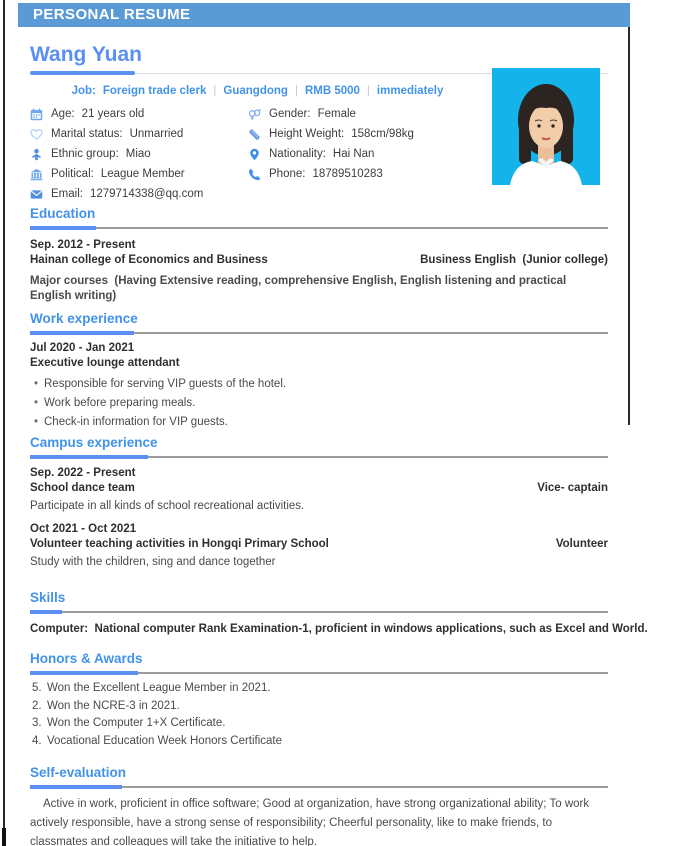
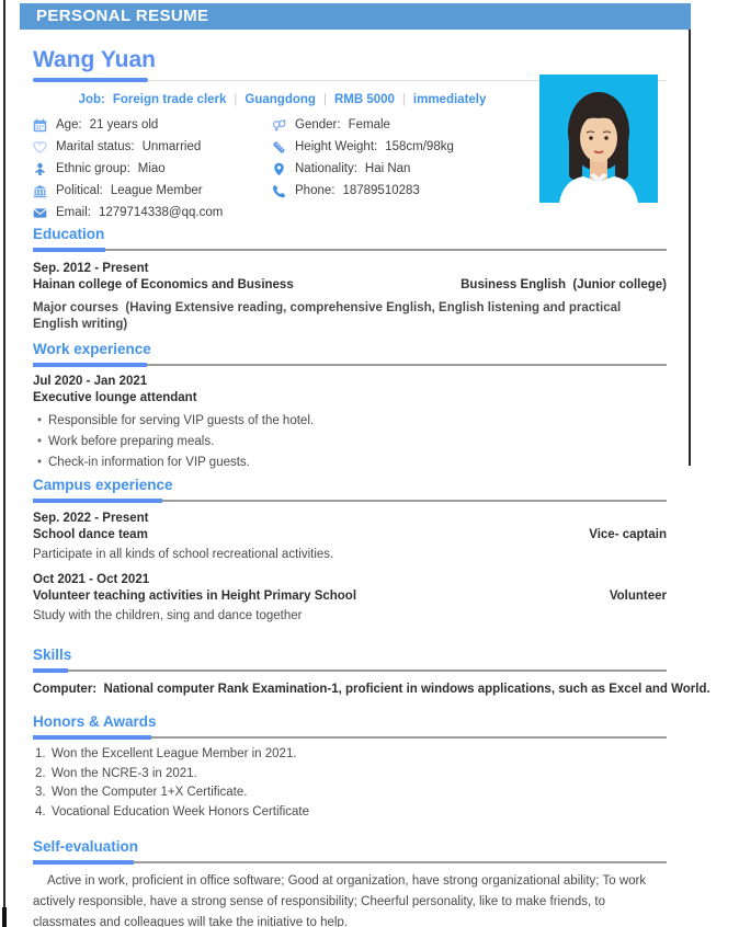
  PERSONAL RESUME
  Wang Yuan
  Job: Foreign trade clerk | Guangdong | RMB 5000 | immediately
  Age:
  21 years old
  Marital status:
  Unmarried
  Ethnic group:
  Miao
  Political:
  League Member
  Email:
  1279714338@qq.com
  Gender:
  Female
  Height Weight:
  158cm/98kg
  Nationality:
  Hai Nan
  Phone:
  18789510283
  Education
  Sep. 2012 - Present
  Hainan college of Economics and Business
  Business English (Junior college)
  Major courses (Having Extensive reading, comprehensive English, English listening and practical English writing)
  Work experience
  Jul 2020 - Jan 2021
  Executive lounge attendant
  •
  Responsible for serving VIP guests of the hotel.
  •
  Work before preparing meals.
  •
  Check-in information for VIP guests.
  Campus experience
  Sep. 2022 - Present
  School dance team
  Vice- captain
  Participate in all kinds of school recreational activities.
  Oct 2021 - Oct 2021
- Volunteer teaching activities in Hongqi Primary School
+ Volunteer teaching activities in Height Primary School
  Volunteer
  Study with the children, sing and dance together
  Skills
  Computer: National computer Rank Examination-1, proficient in windows applications, such as Excel and World.
  Honors & Awards
- 5.
+ 1.
  Won the Excellent League Member in 2021.
  2.
  Won the NCRE-3 in 2021.
  3.
  Won the Computer 1+X Certificate.
  4.
  Vocational Education Week Honors Certificate
  Self-evaluation
  Active in work, proficient in office software; Good at organization, have strong organizational ability; To work actively responsible, have a strong sense of responsibility; Cheerful personality, like to make friends, to classmates and colleagues will take the initiative to help.
